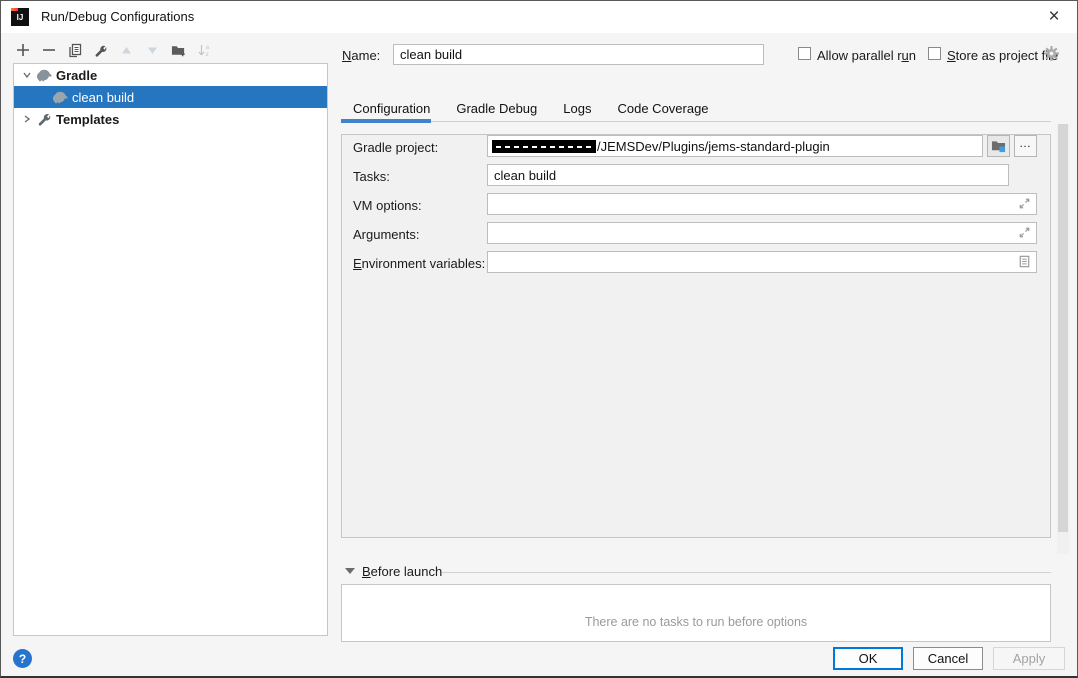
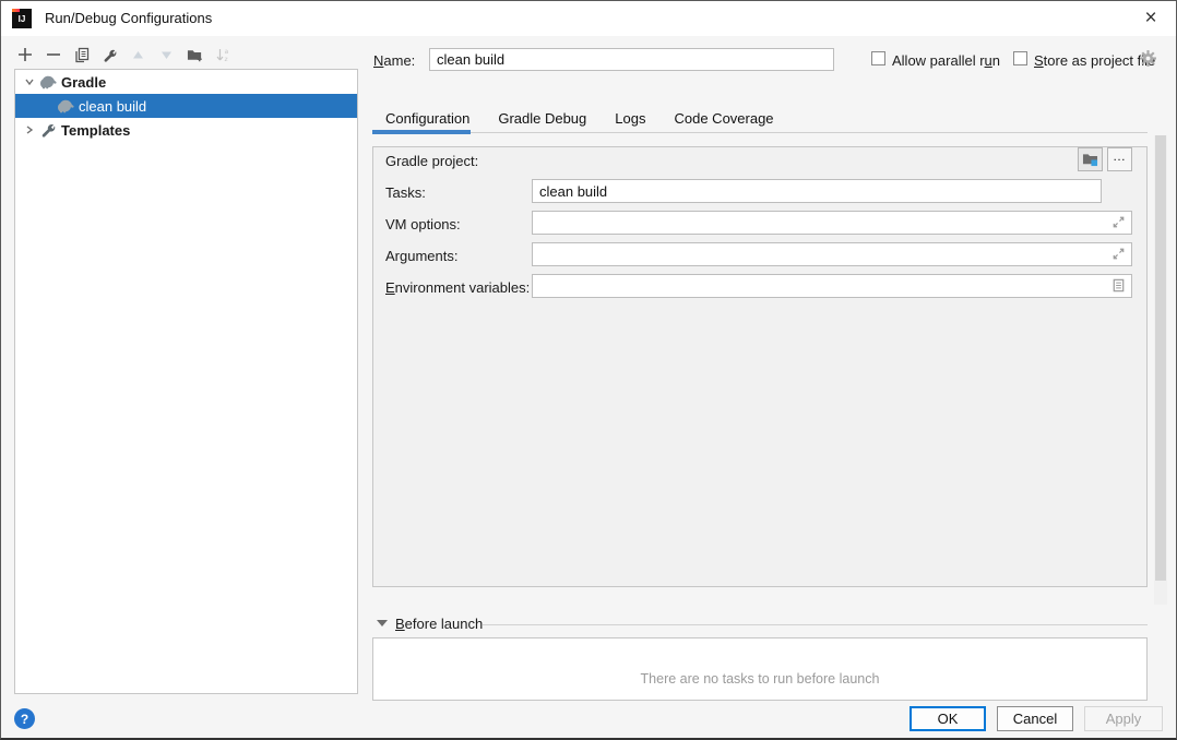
  IJ
  Run/Debug Configurations
  ×
  Gradle
  clean build
  Templates
  Name:
  clean build
  Allow parallel run
  Store as project fi
  Configuration
  Gradle Debug
  Logs
  Code Coverage
  Gradle project:
- /JEMSDev/Plugins/jems-standard-plugin
  …
  Tasks:
  clean build
  VM options:
  Arguments:
  Environment variables:
  Before launch
- There are no tasks to run before options
+ There are no tasks to run before launch
  ?
  OK
  Cancel
  Apply
